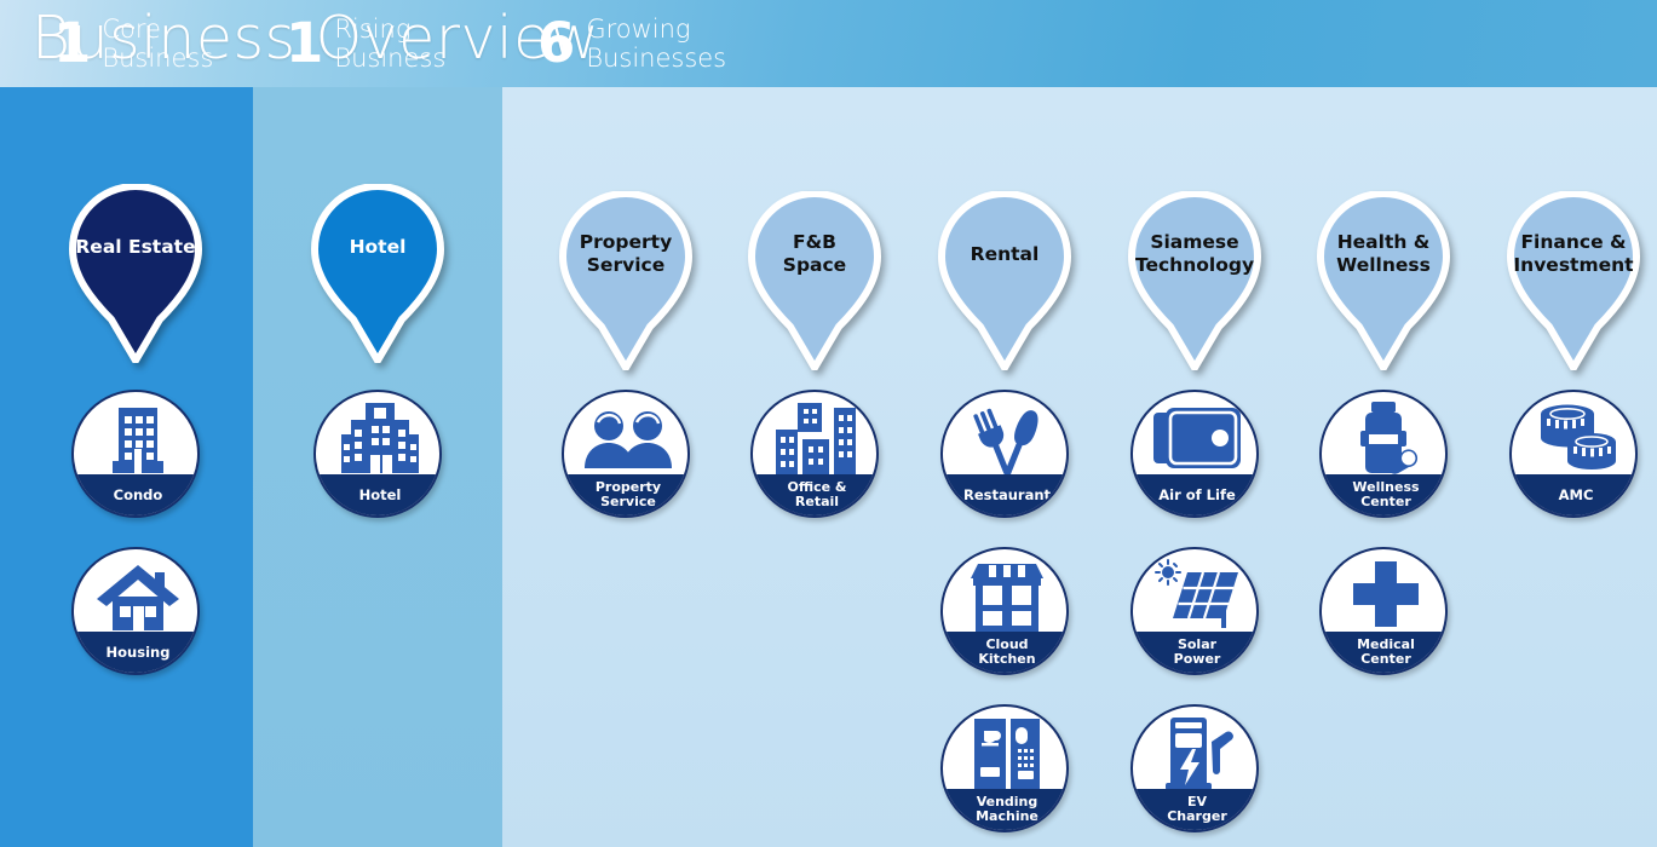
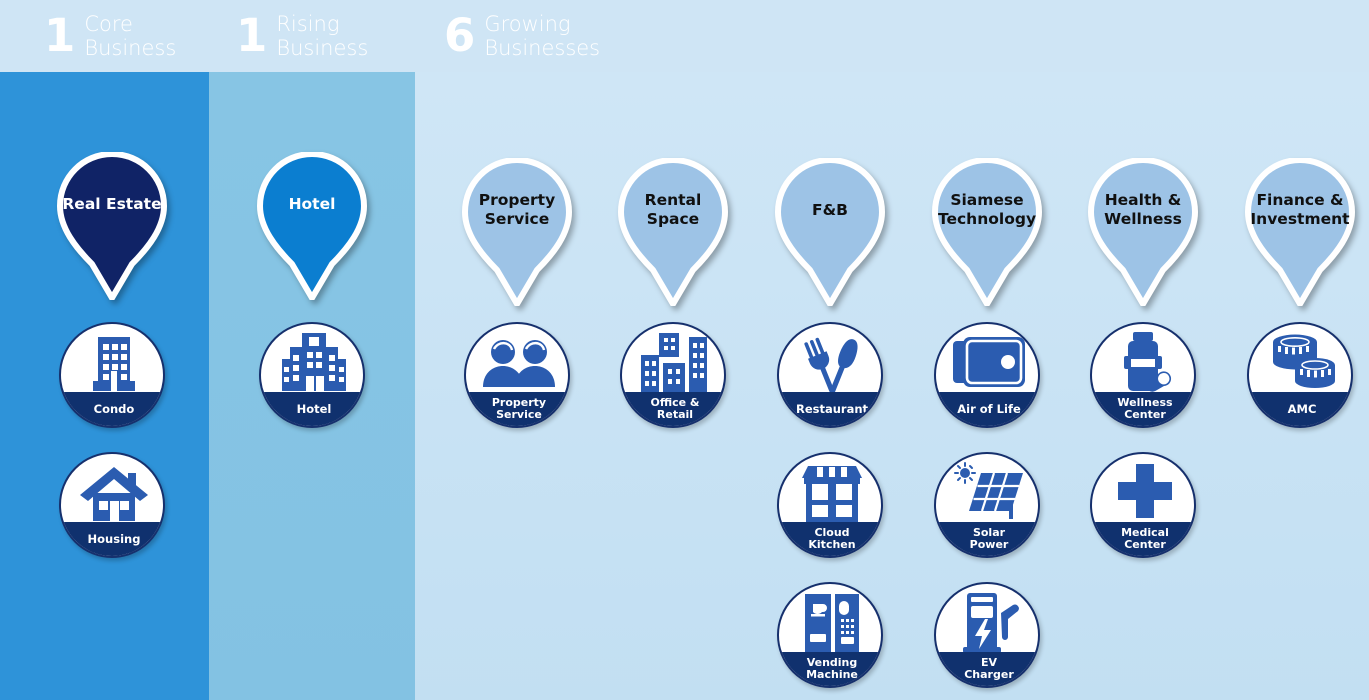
- Business Overview
  1
  Core
  Business
  1
  Rising
  Business
  6
  Growing
  Businesses
  Real Estate
  Condo
  Housing
  Hotel
  Hotel
  Property
  Service
  Property
  Service
- F&B
+ Rental
  Space
  Office &
  Retail
- Rental
+ F&B
  Restaurant
  Cloud
  Kitchen
  Vending
  Machine
  Siamese
  Technology
  Air of Life
  Solar
  Power
  EV
  Charger
  Health &
  Wellness
  Wellness
  Center
  Medical
  Center
  Finance &
  Investment
  AMC
